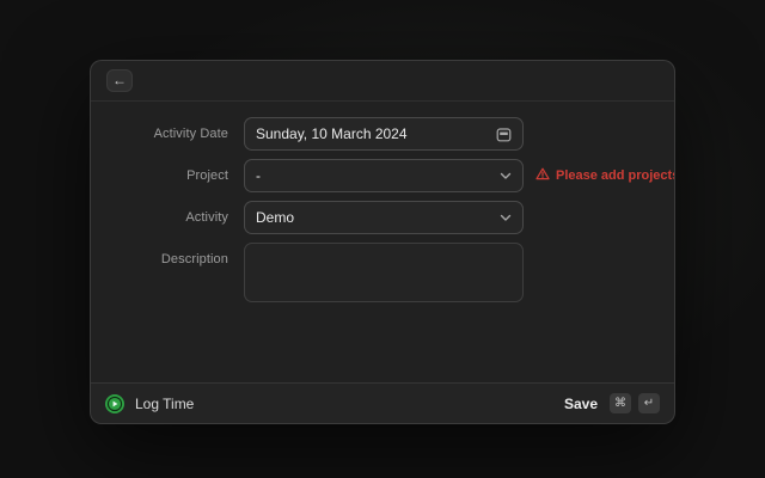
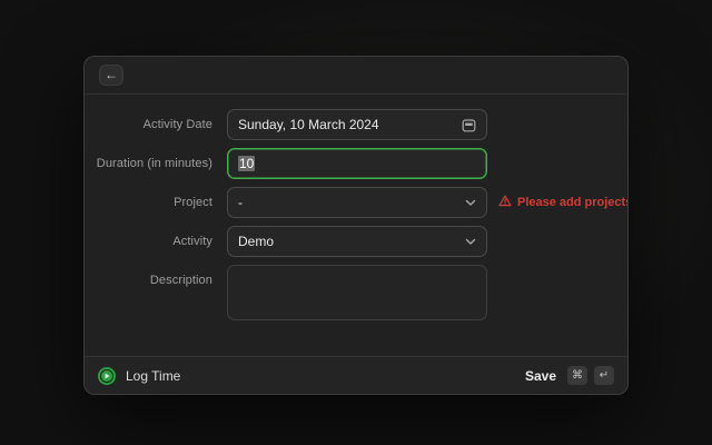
  ←
  Activity Date
  Sunday, 10 March 2024
+ Duration (in minutes)
+ 10
  Project
  -
  Activity
  Demo
  Description
  Log Time
  Save
  ⌘
  ↵
